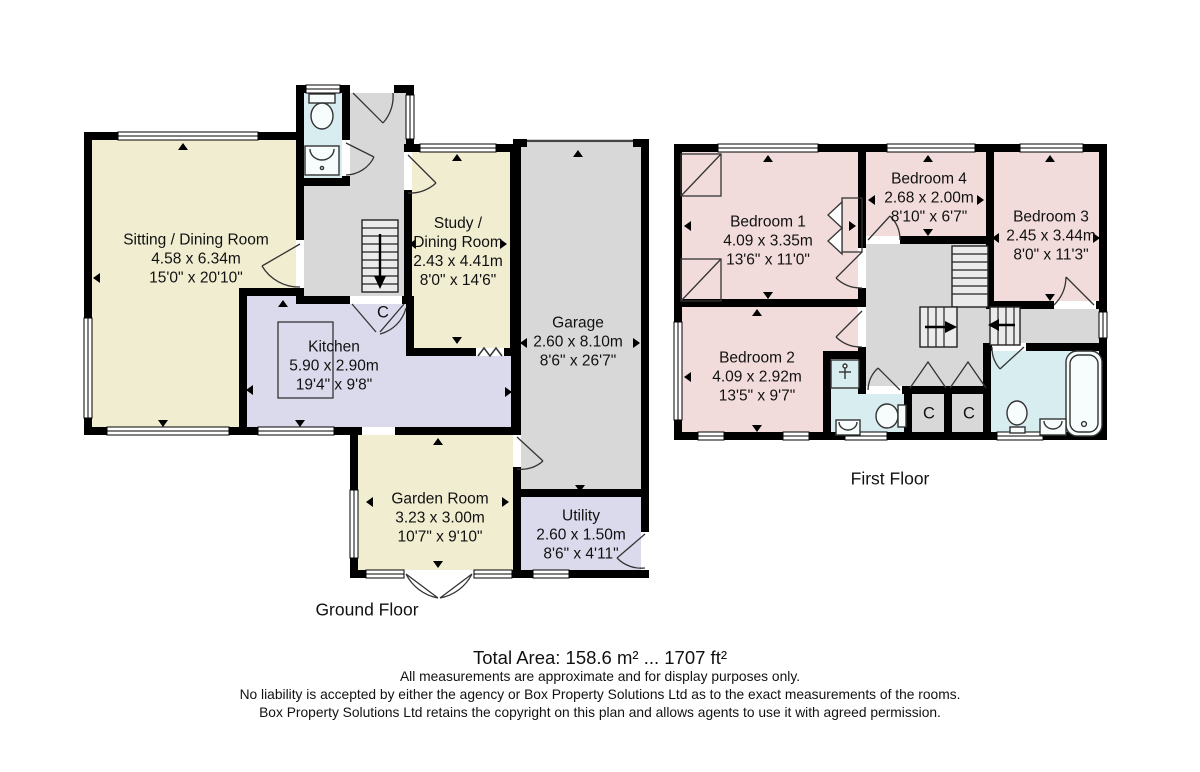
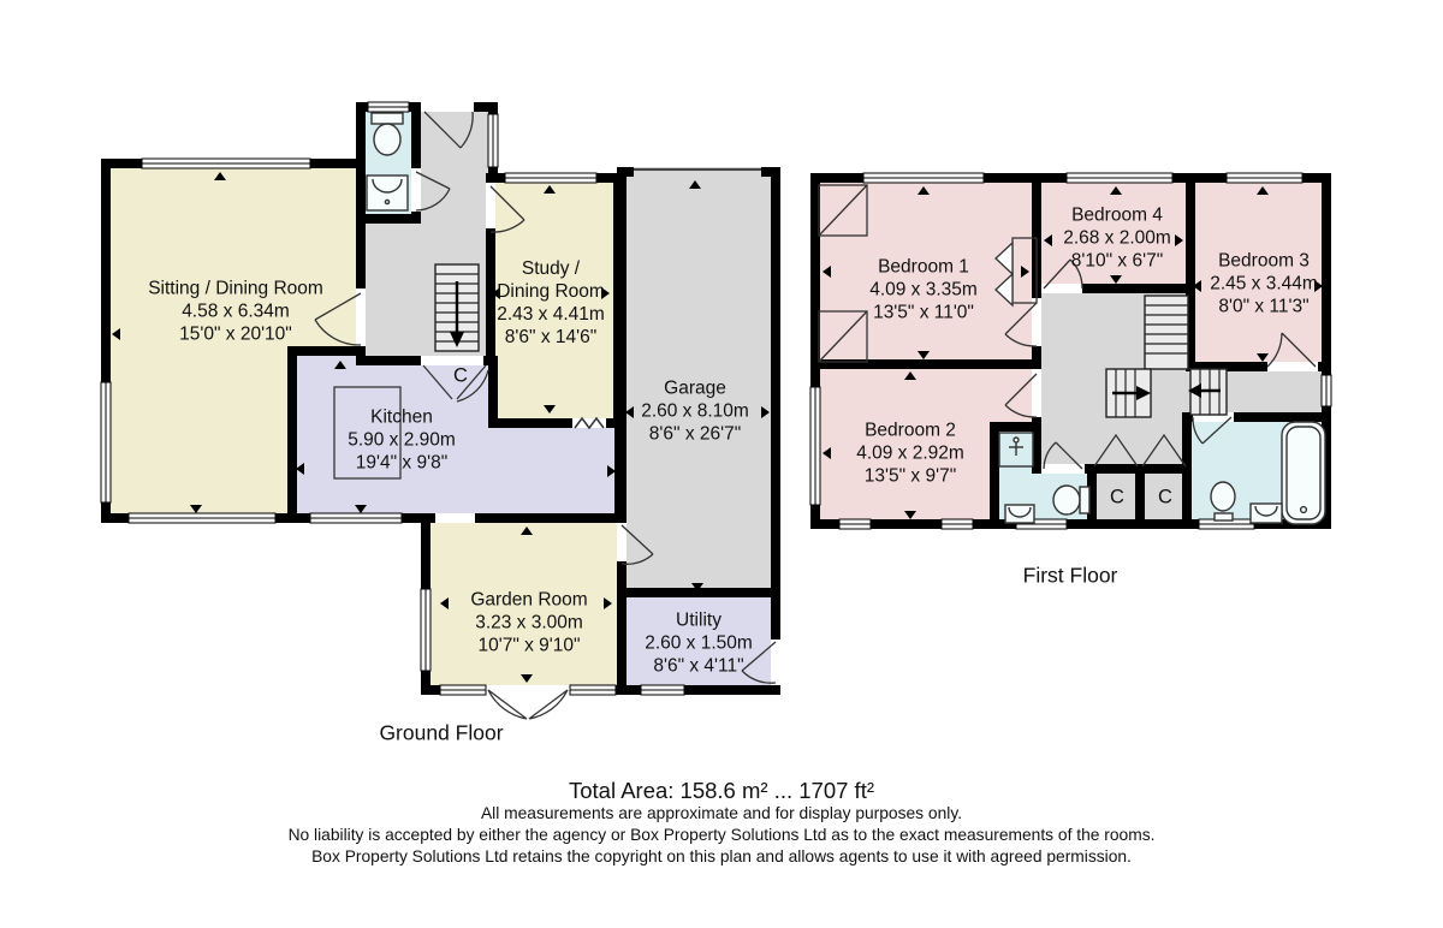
  Sitting / Dining Room
  4.58 x 6.34m
  15'0" x 20'10"
  Study /
  Dining Room
  2.43 x 4.41m
- 8'0" x 14'6"
+ 8'6" x 14'6"
  Kitchen
  5.90 x 2.90m
  19'4" x 9'8"
  Garage
  2.60 x 8.10m
  8'6" x 26'7"
  Garden Room
  3.23 x 3.00m
  10'7" x 9'10"
  Utility
  2.60 x 1.50m
  8'6" x 4'11"
  Bedroom 1
  4.09 x 3.35m
- 13'6" x 11'0"
+ 13'5" x 11'0"
  Bedroom 2
  4.09 x 2.92m
  13'5" x 9'7"
  Bedroom 4
  2.68 x 2.00m
  8'10" x 6'7"
  Bedroom 3
  2.45 x 3.44m
  8'0" x 11'3"
  C
  C
  C
  Ground Floor
  First Floor
  Total Area: 158.6 m² ... 1707 ft²
  All measurements are approximate and for display purposes only.
  No liability is accepted by either the agency or Box Property Solutions Ltd as to the exact measurements of the rooms.
  Box Property Solutions Ltd retains the copyright on this plan and allows agents to use it with agreed permission.
